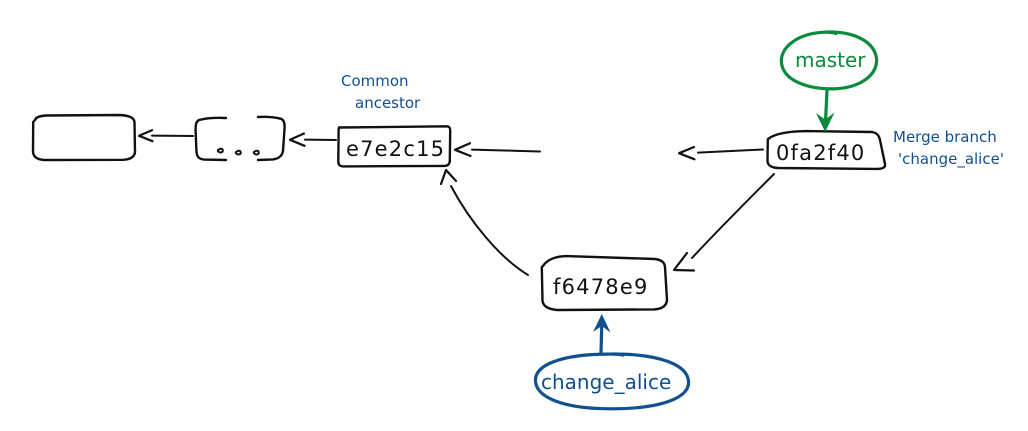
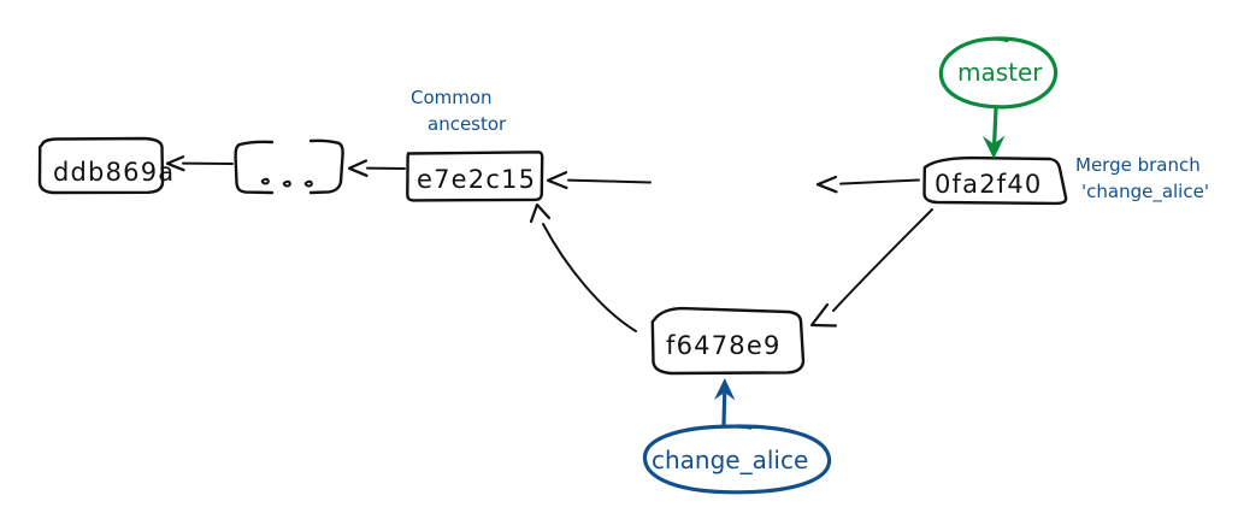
+ ddb869a
  e7e2c15
  0fa2f40
  f6478e9
  master
  change_alice
  Common
  ancestor
  Merge branch
  'change_alice'
